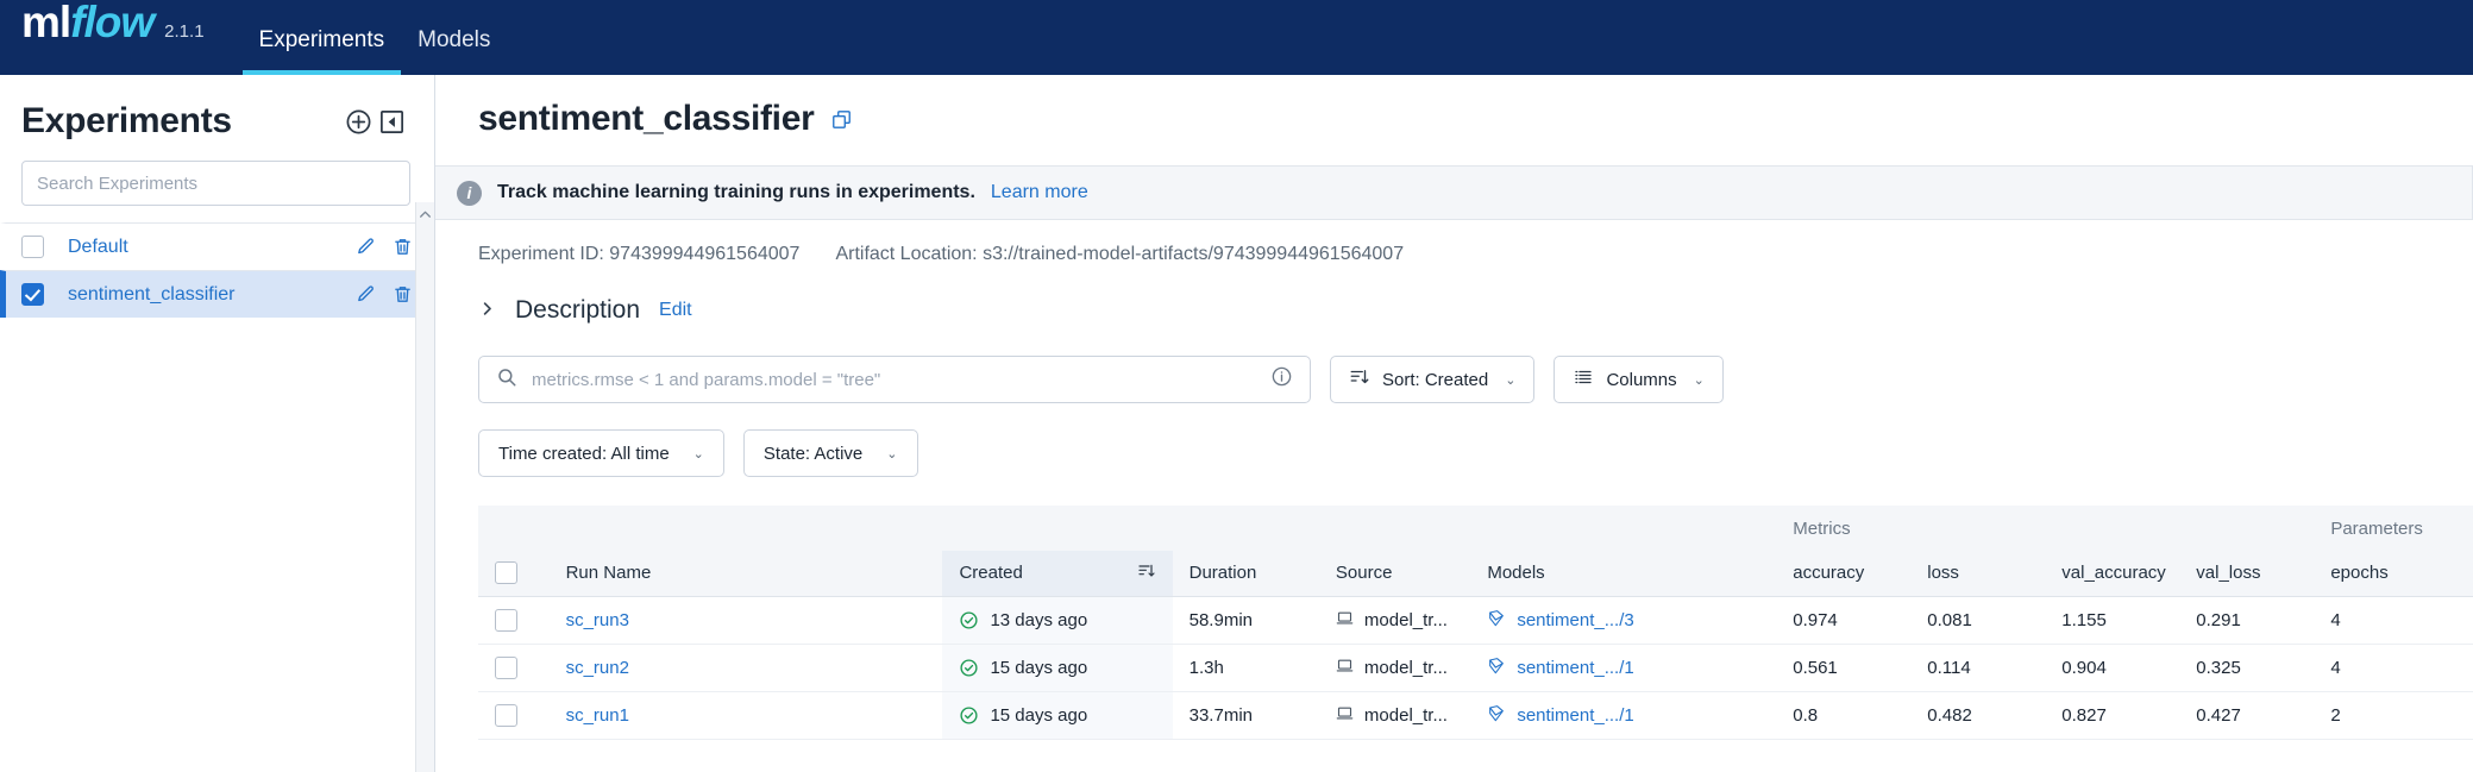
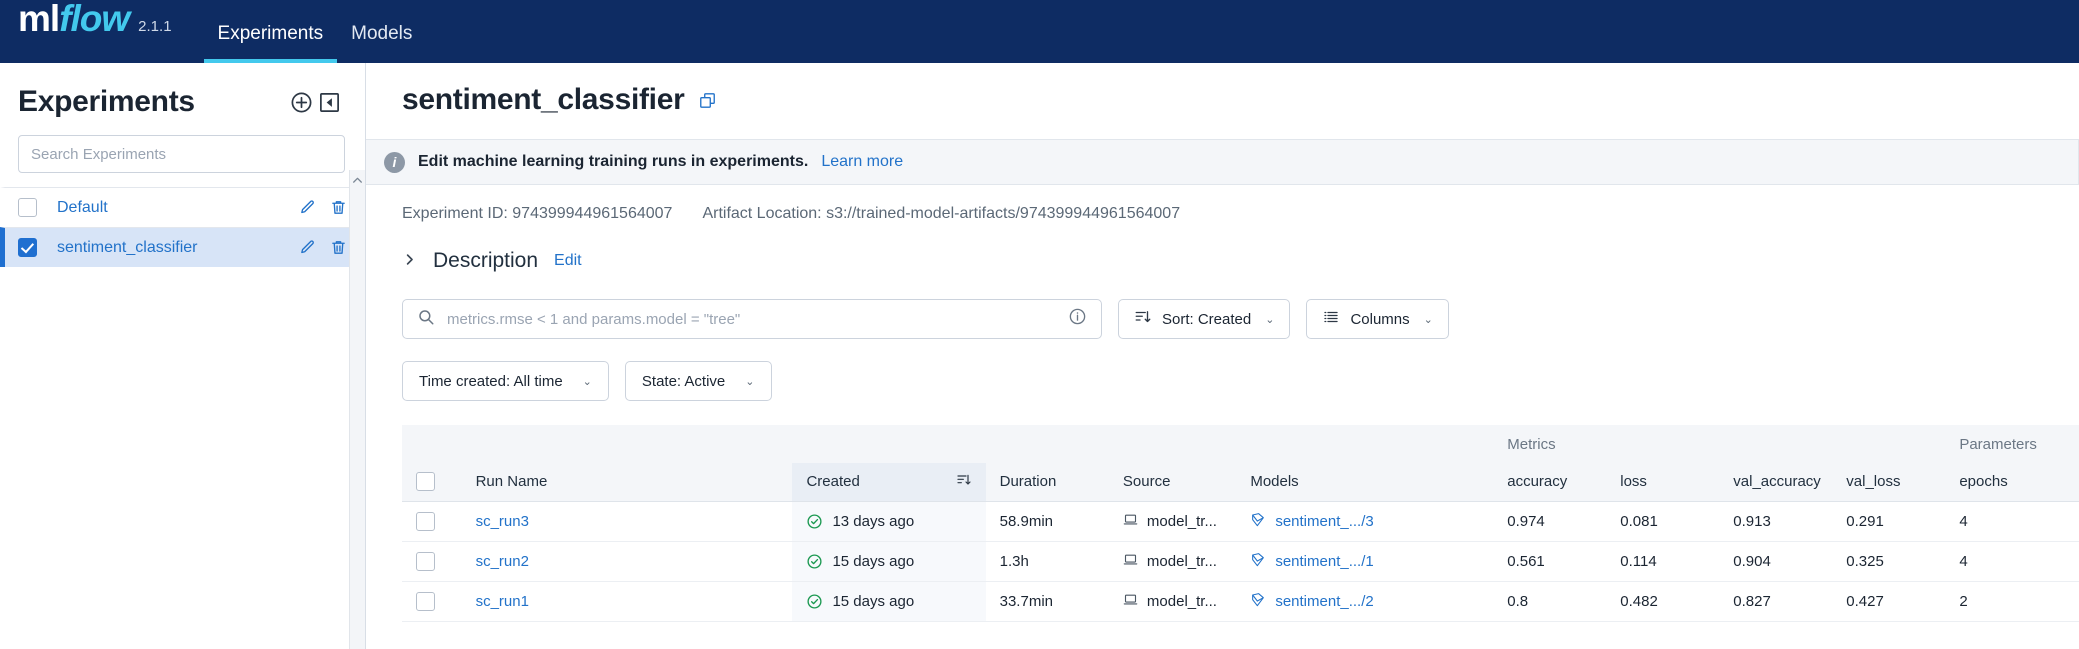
  ml
  flow
  2.1.1
  Experiments
  Models
  Experiments
  Search Experiments
  Default
  sentiment_classifier
  sentiment_classifier
  i
- Track machine learning training runs in experiments.
+ Edit machine learning training runs in experiments.
  Learn more
  Experiment ID: 974399944961564007
  Artifact Location: s3://trained-model-artifacts/974399944961564007
  Description
  Edit
  metrics.rmse < 1 and params.model = "tree"
  Sort: Created
  ⌄
  Columns
  ⌄
  Time created: All time
  ⌄
  State: Active
  ⌄
  	Metrics	Parameters
  	Run Name	Created	Duration	Source	Models	accuracy	loss	val_accuracy	val_loss	epochs
- 	sc_run3	13 days ago	58.9min	model_tr...	sentiment_.../3	0.974	0.081	1.155	0.291	4
+ 	sc_run3	13 days ago	58.9min	model_tr...	sentiment_.../3	0.974	0.081	0.913	0.291	4
  	sc_run2	15 days ago	1.3h	model_tr...	sentiment_.../1	0.561	0.114	0.904	0.325	4
- 	sc_run1	15 days ago	33.7min	model_tr...	sentiment_.../1	0.8	0.482	0.827	0.427	2
+ 	sc_run1	15 days ago	33.7min	model_tr...	sentiment_.../2	0.8	0.482	0.827	0.427	2
